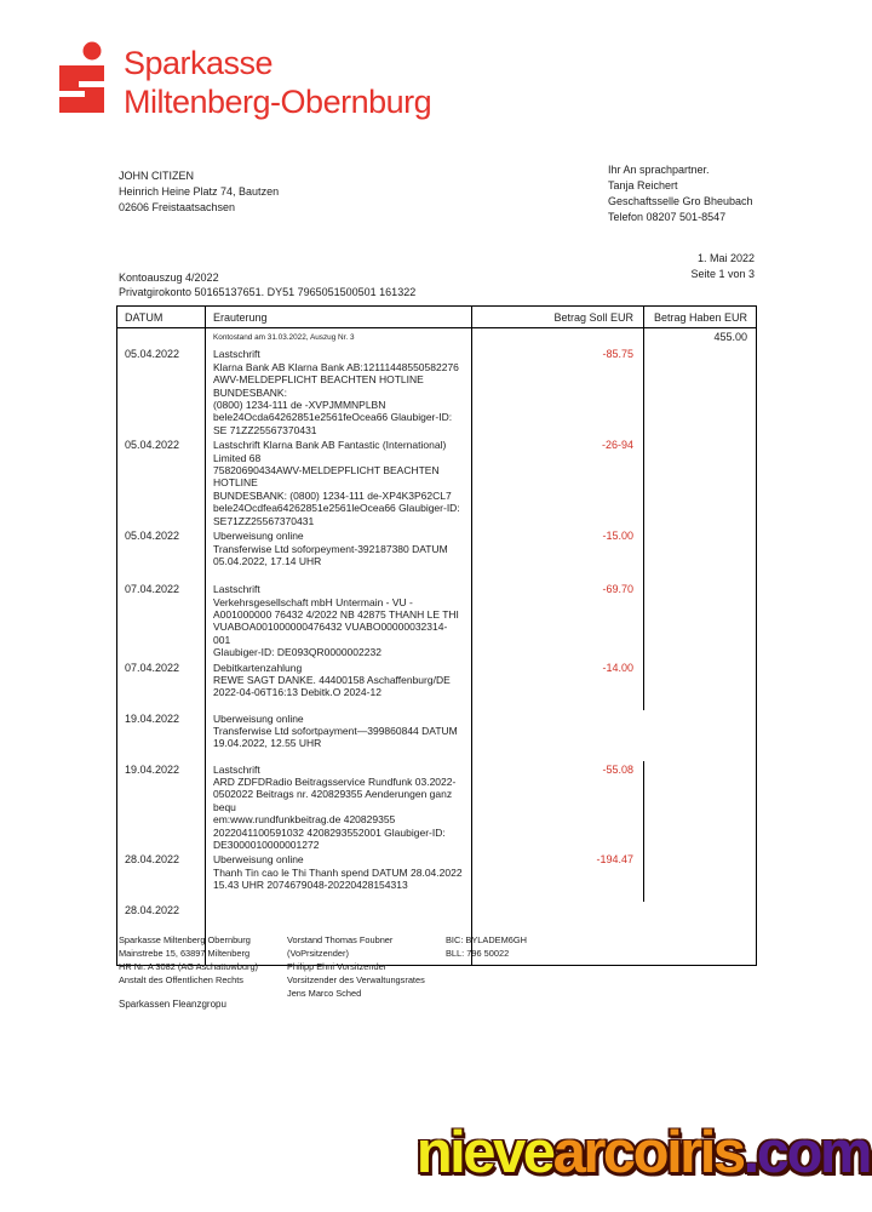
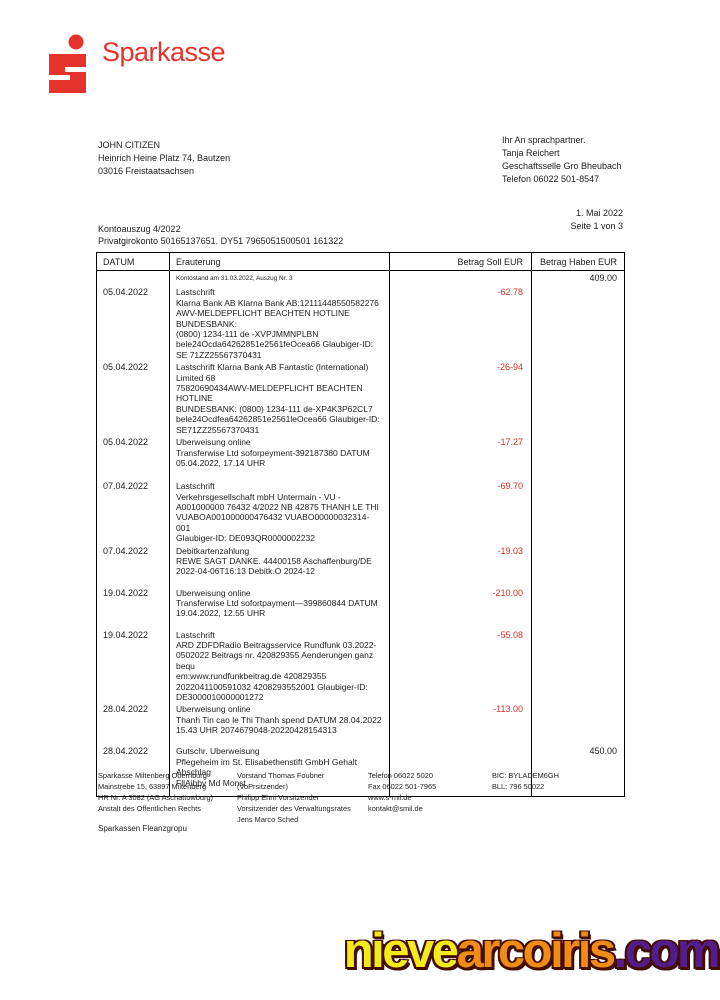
  Sparkasse
- Miltenberg-Obernburg
  JOHN CITIZEN
  Heinrich Heine Platz 74, Bautzen
- 02606 Freistaatsachsen
+ 03016 Freistaatsachsen
  Ihr An sprachpartner.
  Tanja Reichert
  Geschaftsselle Gro Bheubach
- Telefon 08207 501-8547
+ Telefon 06022 501-8547
  1. Mai 2022
  Seite 1 von 3
  Kontoauszug 4/2022
  Privatgirokonto 50165137651. DY51 7965051500501 161322
  DATUM
  Erauterung
  Betrag Soll EUR
  Betrag Haben EUR
- 455.00
+ 409.00
  05.04.2022
  Lastschrift
  Klarna Bank AB Klarna Bank AB:12111448550582276
  AWV-MELDEPFLICHT BEACHTEN HOTLINE BUNDESBANK:
  (0800) 1234-111 de -XVPJMMNPLBN
  bele24Ocda64262851e2561feOcea66 Glaubiger-ID:
  SE 71ZZ25567370431
- -85.75
+ -62.78
  05.04.2022
  Lastschrift Klarna Bank AB Fantastic (International) Limited 68
  75820690434AWV-MELDEPFLICHT BEACHTEN HOTLINE
  BUNDESBANK: (0800) 1234-111 de-XP4K3P62CL7
  bele24Ocdfea64262851e2561leOcea66 Glaubiger-ID:
  SE71ZZ25567370431
  -26-94
  05.04.2022
  Uberweisung online
  Transferwise Ltd soforpeyment-392187380 DATUM
  05.04.2022, 17.14 UHR
- -15.00
+ -17.27
  07.04.2022
  Lastschrift
  Verkehrsgesellschaft mbH Untermain - VU -
  A001000000 76432 4/2022 NB 42875 THANH LE THI
  VUABOA001000000476432 VUABO00000032314-001
  Glaubiger-ID: DE093QR0000002232
  -69.70
  07.04.2022
  Debitkartenzahlung
  REWE SAGT DANKE. 44400158 Aschaffenburg/DE
  2022-04-06T16:13 Debitk.O 2024-12
- -14.00
+ -19.03
  19.04.2022
  Uberweisung online
  Transferwise Ltd sofortpayment—399860844 DATUM
  19.04.2022, 12.55 UHR
+ -210.00
  19.04.2022
  Lastschrift
  ARD ZDFDRadio Beitragsservice Rundfunk 03.2022-
  0502022 Beitrags nr. 420829355 Aenderungen ganz bequ
  em:www.rundfunkbeitrag.de 420829355
  2022041100591032 4208293552001 Glaubiger-ID:
  DE3000010000001272
  -55.08
  28.04.2022
  Uberweisung online
  Thanh Tin cao le Thi Thanh spend DATUM 28.04.2022
  15.43 UHR 2074679048-20220428154313
- -194.47
+ -113.00
  28.04.2022
+ Gutschr. Uberweisung
+ Pflegeheim im St. Elisabethenstift GmbH Gehalt Abschlag
+ FllAibby Md Monst
+ 450.00
  Sparkasse Miltenberg Obernburg
  Mainstrebe 15, 63897 Miltenberg
  HR Nr. A 3082 (AG Aschattowburg)
  Anstalt des Offentlichen Rechts
  Vorstand Thomas Foubner (VoPrsitzender)
  Philipp Ehni Vorsitzender
  Vorsitzender des Verwaltungsrates
  Jens Marco Sched
+ Telefon 06022 5020
+ Fax 06022 501-7965
+ www.s-mil.de
+ kontakt@smil.de
  BIC: BYLADEM6GH
  BLL: 796 50022
  Sparkassen Fleanzgropu
  nievearcoiris.com
